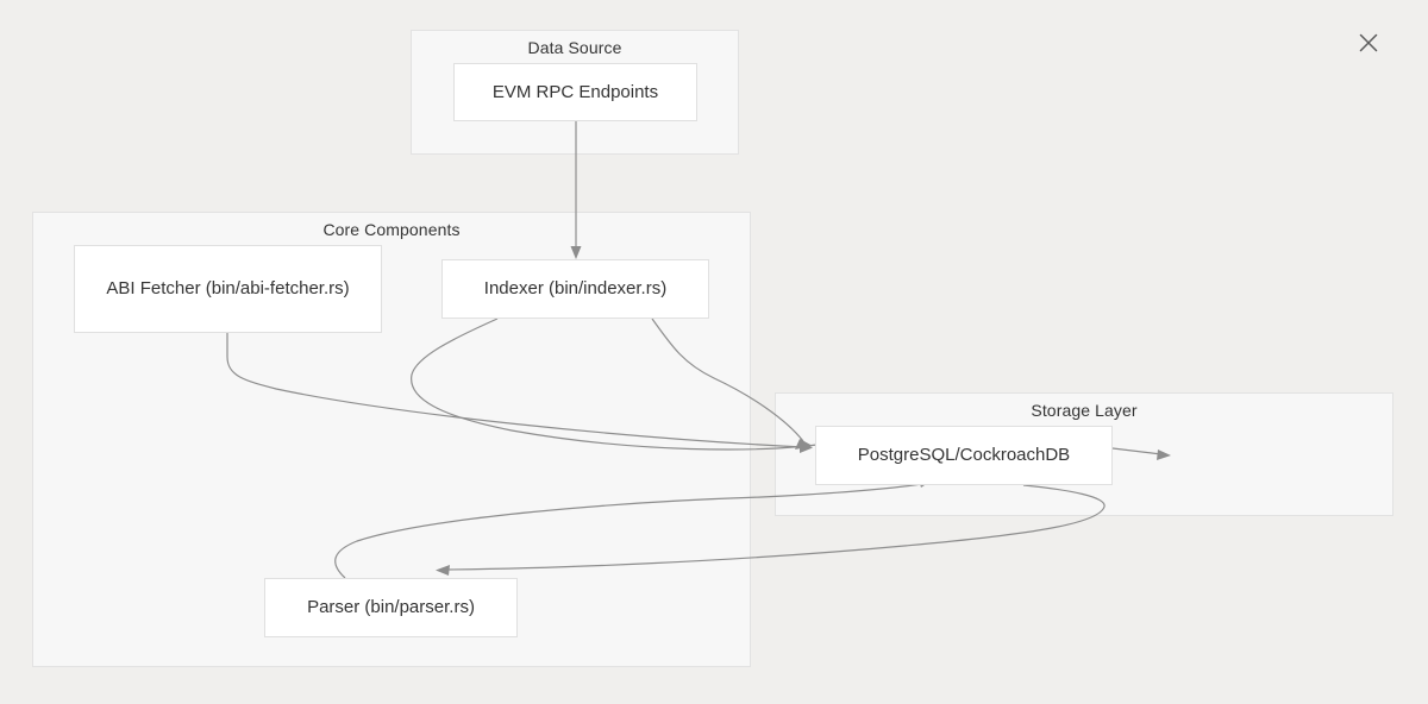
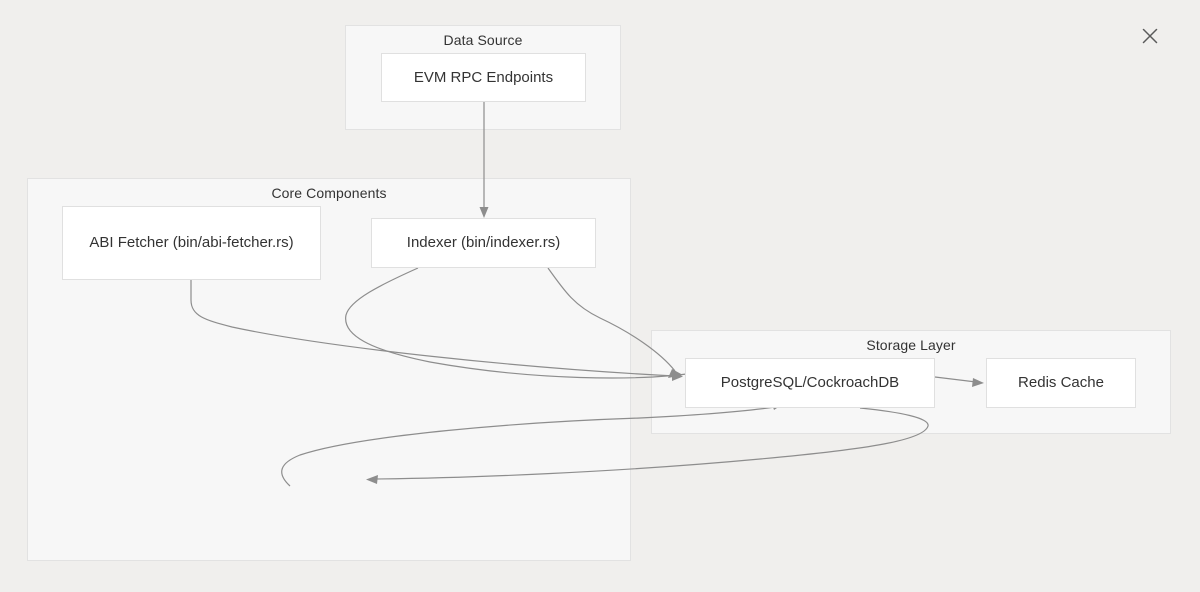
  Data Source
  Core Components
  Storage Layer
  EVM RPC Endpoints
  ABI Fetcher (bin/abi-fetcher.rs)
  Indexer (bin/indexer.rs)
- Parser (bin/parser.rs)
  PostgreSQL/CockroachDB
+ Redis Cache
